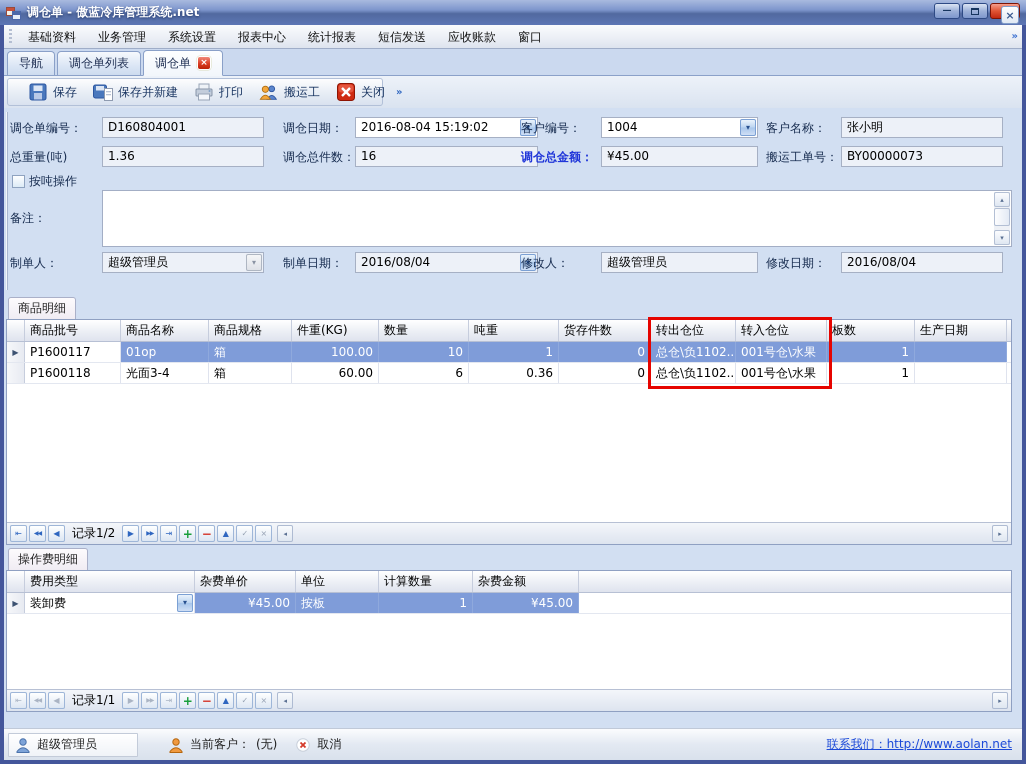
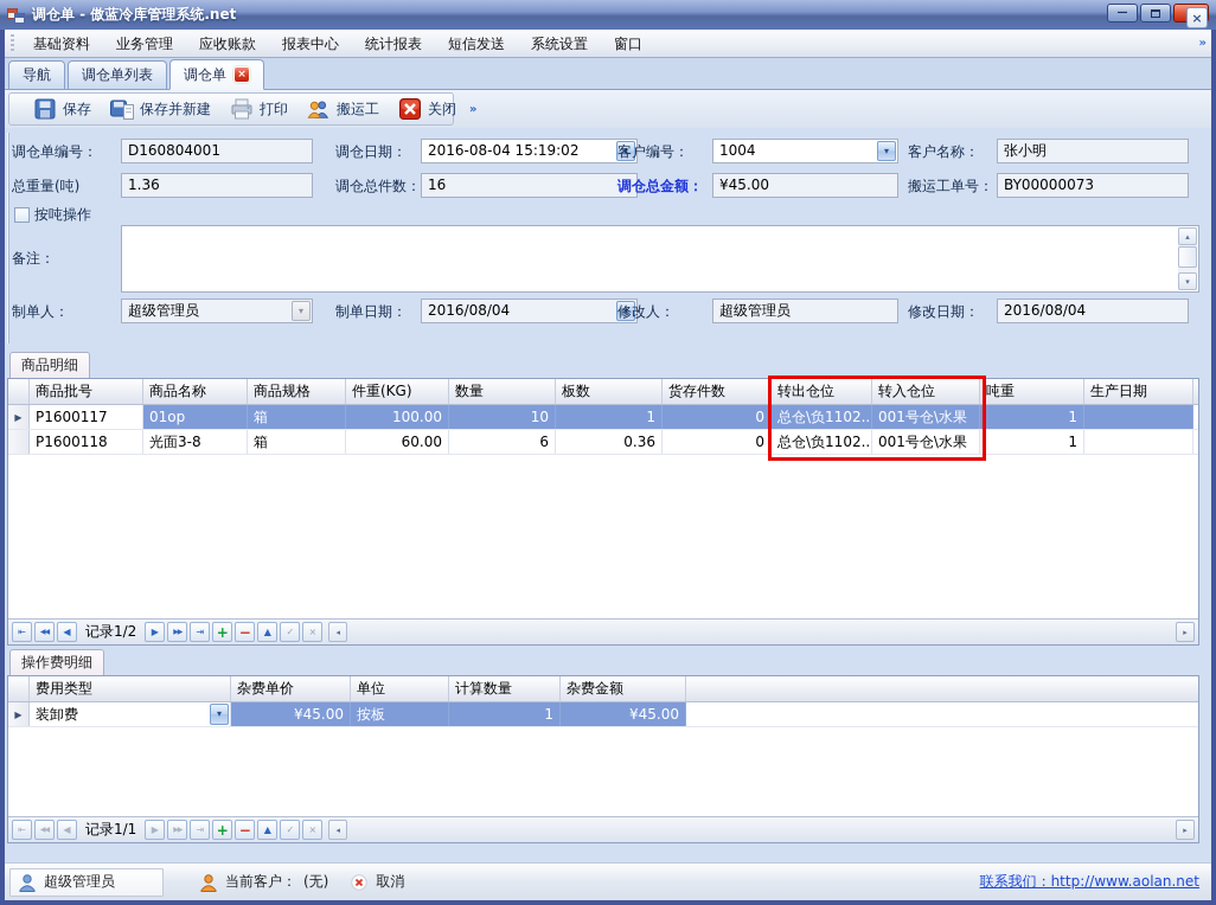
  调仓单 - 傲蓝冷库管理系统.net
  —
  基础资料
  业务管理
- 系统设置
+ 应收账款
  报表中心
  统计报表
  短信发送
- 应收账款
+ 系统设置
  窗口
  »
  导航
  调仓单列表
  调仓单
  ×
  ×
  保存
  保存并新建
  打印
  搬运工
  关闭
  »
  调仓单编号：
  D160804001
  调仓日期：
  2016-08-04 15:19:02
  ▾
  客户编号：
  1004
  ▾
  客户名称：
  张小明
  总重量(吨)
  1.36
  调仓总件数：
  16
  调仓总金额：
  ¥45.00
  搬运工单号：
  BY00000073
  按吨操作
  备注：
  ▴
  ▾
  制单人：
  超级管理员
  ▾
  制单日期：
  2016/08/04
  ▾
  修改人：
  超级管理员
  修改日期：
  2016/08/04
  商品明细
  商品批号
  商品名称
  商品规格
  件重(KG)
  数量
- 吨重
+ 板数
  货存件数
  转出仓位
  转入仓位
- 板数
+ 吨重
  生产日期
  ▶
  P1600117
  01op
  箱
  100.00
  10
  1
  0
  总仓\负1102..
  001号仓\水果
  1
  P1600118
- 光面3-4
+ 光面3-8
  箱
  60.00
  6
  0.36
  0
  总仓\负1102..
  001号仓\水果
  1
  ⇤
  ◀
  记录1/2
  ▶
  ⇥
  +
  −
  ▲
  ✓
  ×
  ◂
  ▸
  操作费明细
  费用类型
  杂费单价
  单位
  计算数量
  杂费金额
  ▶
  装卸费
  ▾
  ¥45.00
  按板
  1
  ¥45.00
  ⇤
  ◀
  记录1/1
  ▶
  ⇥
  +
  −
  ▲
  ✓
  ×
  ◂
  ▸
  超级管理员
  当前客户：
  (无)
  取消
  联系我们：http://www.aolan.net
